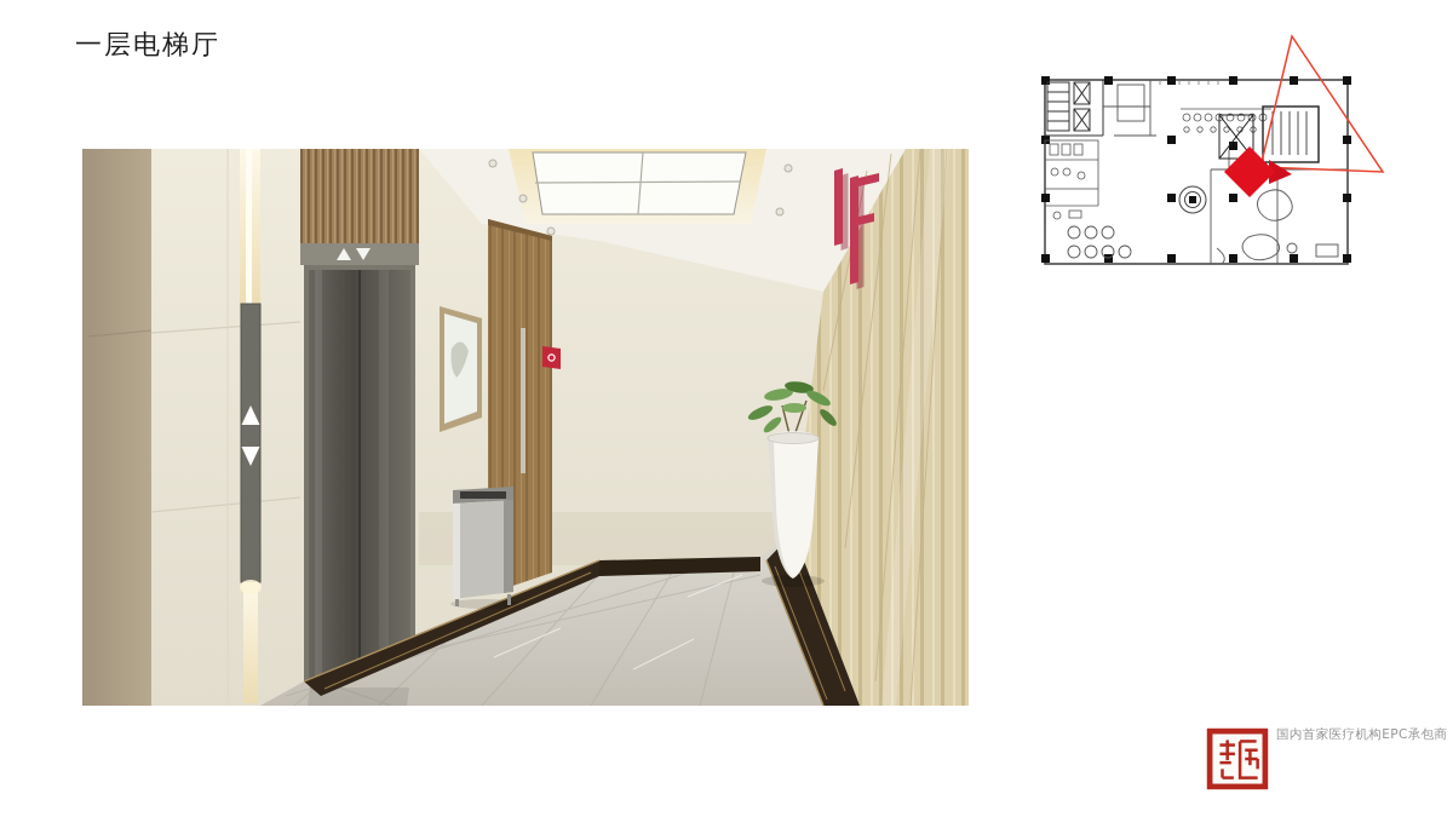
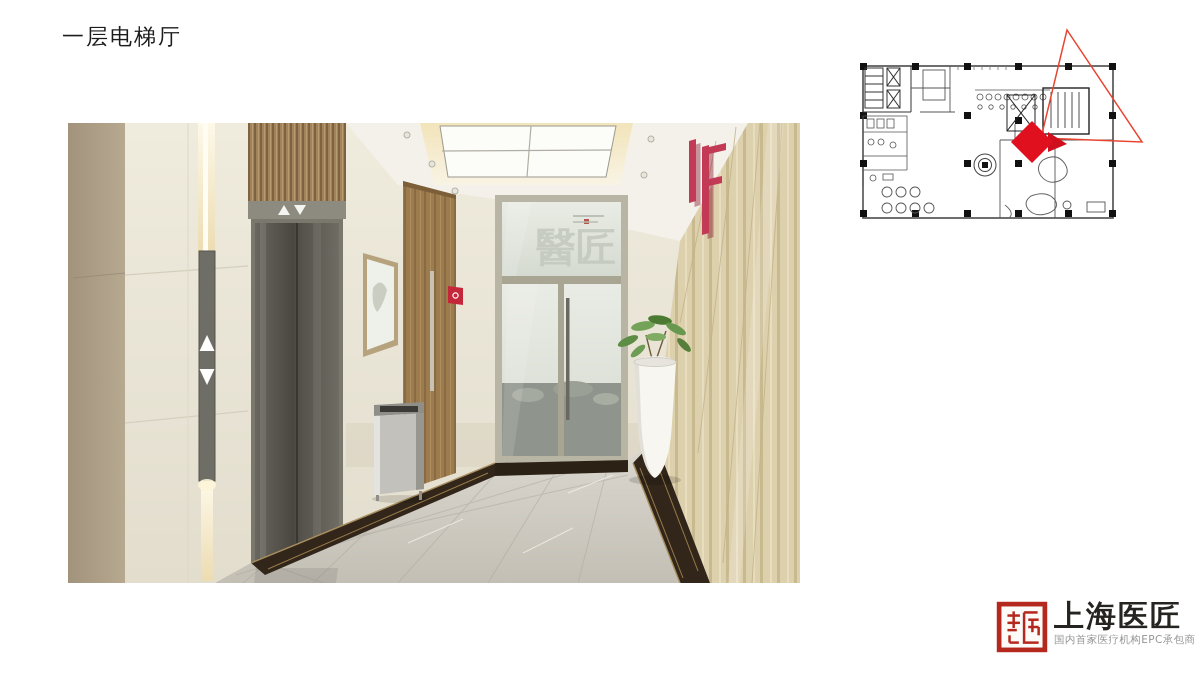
  一层电梯厅
+ 醫匠
+ 上海医匠
  国内首家医疗机构EPC承包商
